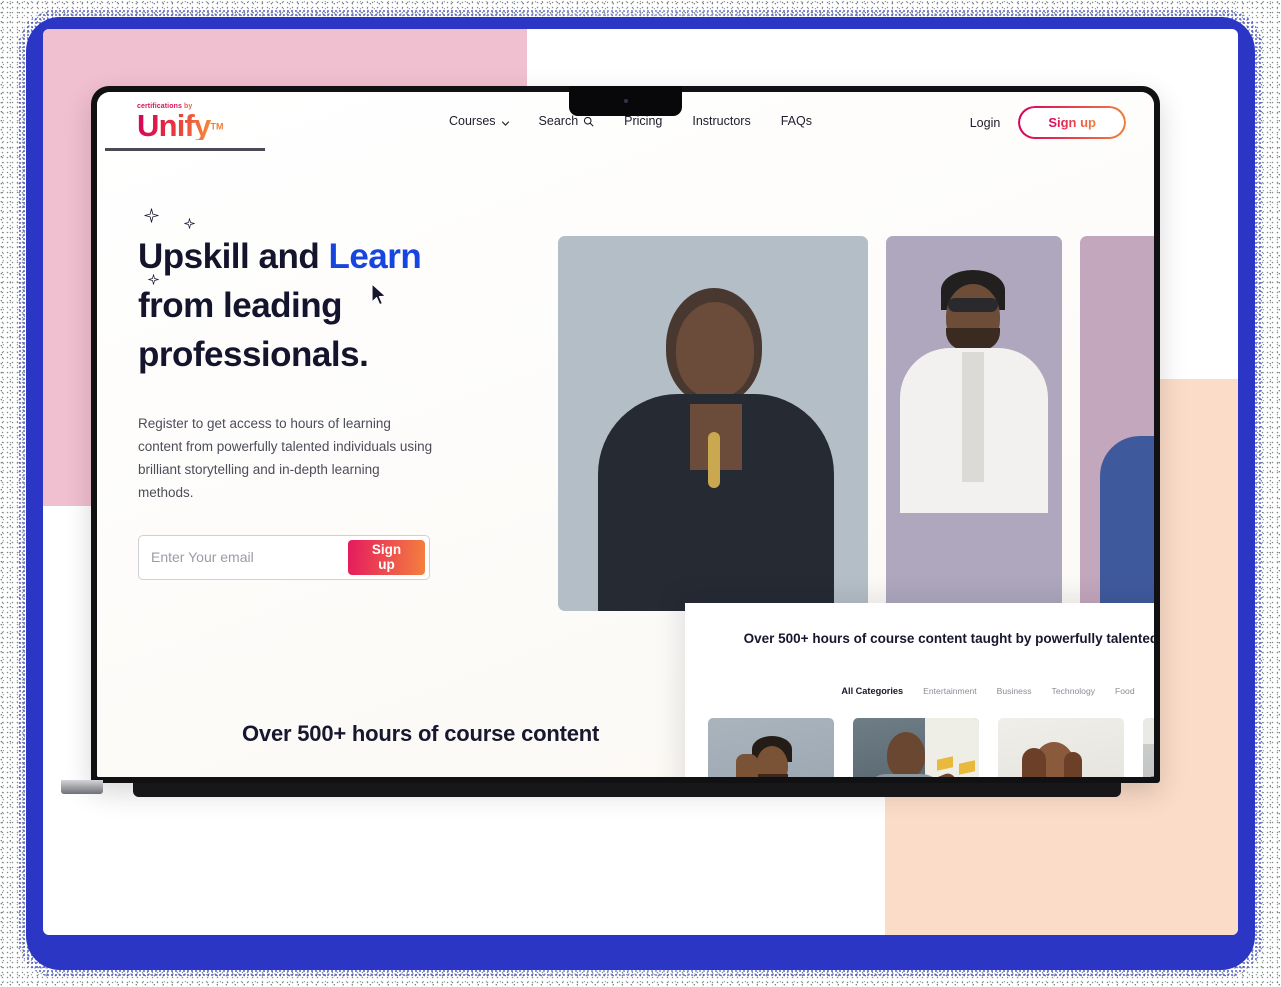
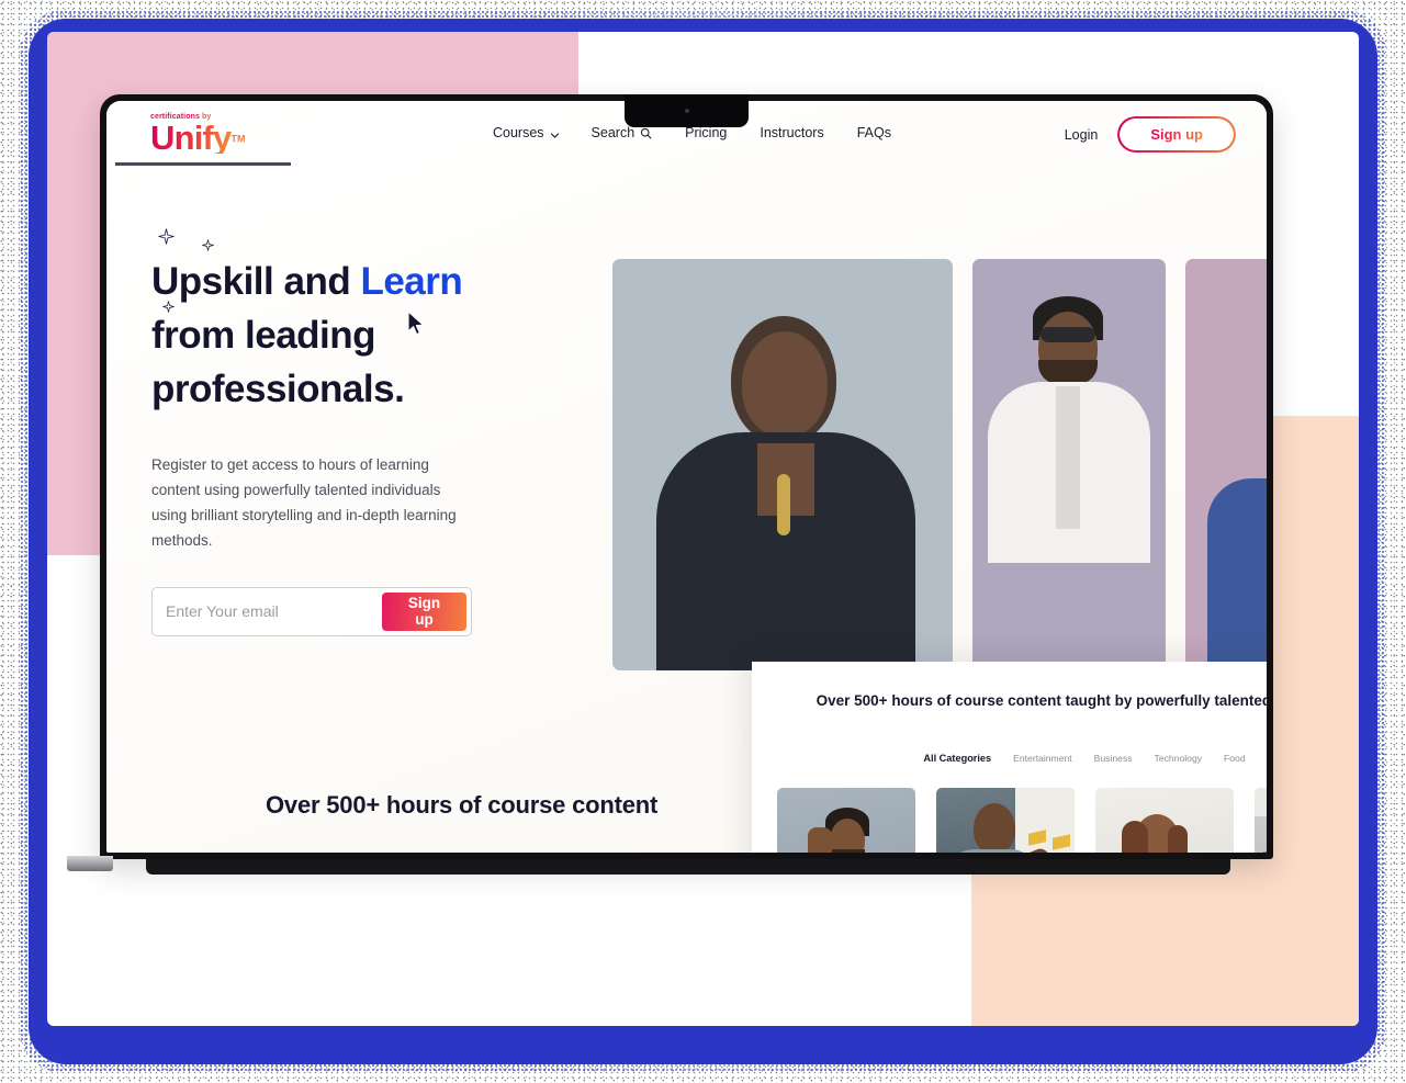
  UnifyTM
  Courses
  Search
  Pricing
  Instructors
  FAQs
  Login
  Upskill and Learn
  from leading
  professionals.
- Register to get access to hours of learning content from powerfully talented individuals using brilliant storytelling and in-depth learning methods.
+ Register to get access to hours of learning content using powerfully talented individuals using brilliant storytelling and in-depth learning methods.
  Enter Your email
  Sign up
  Over 500+ hours of course content
  Over 500+ hours of course content taught by powerfully talented
  All Categories
  Entertainment
  Business
  Technology
  Food
